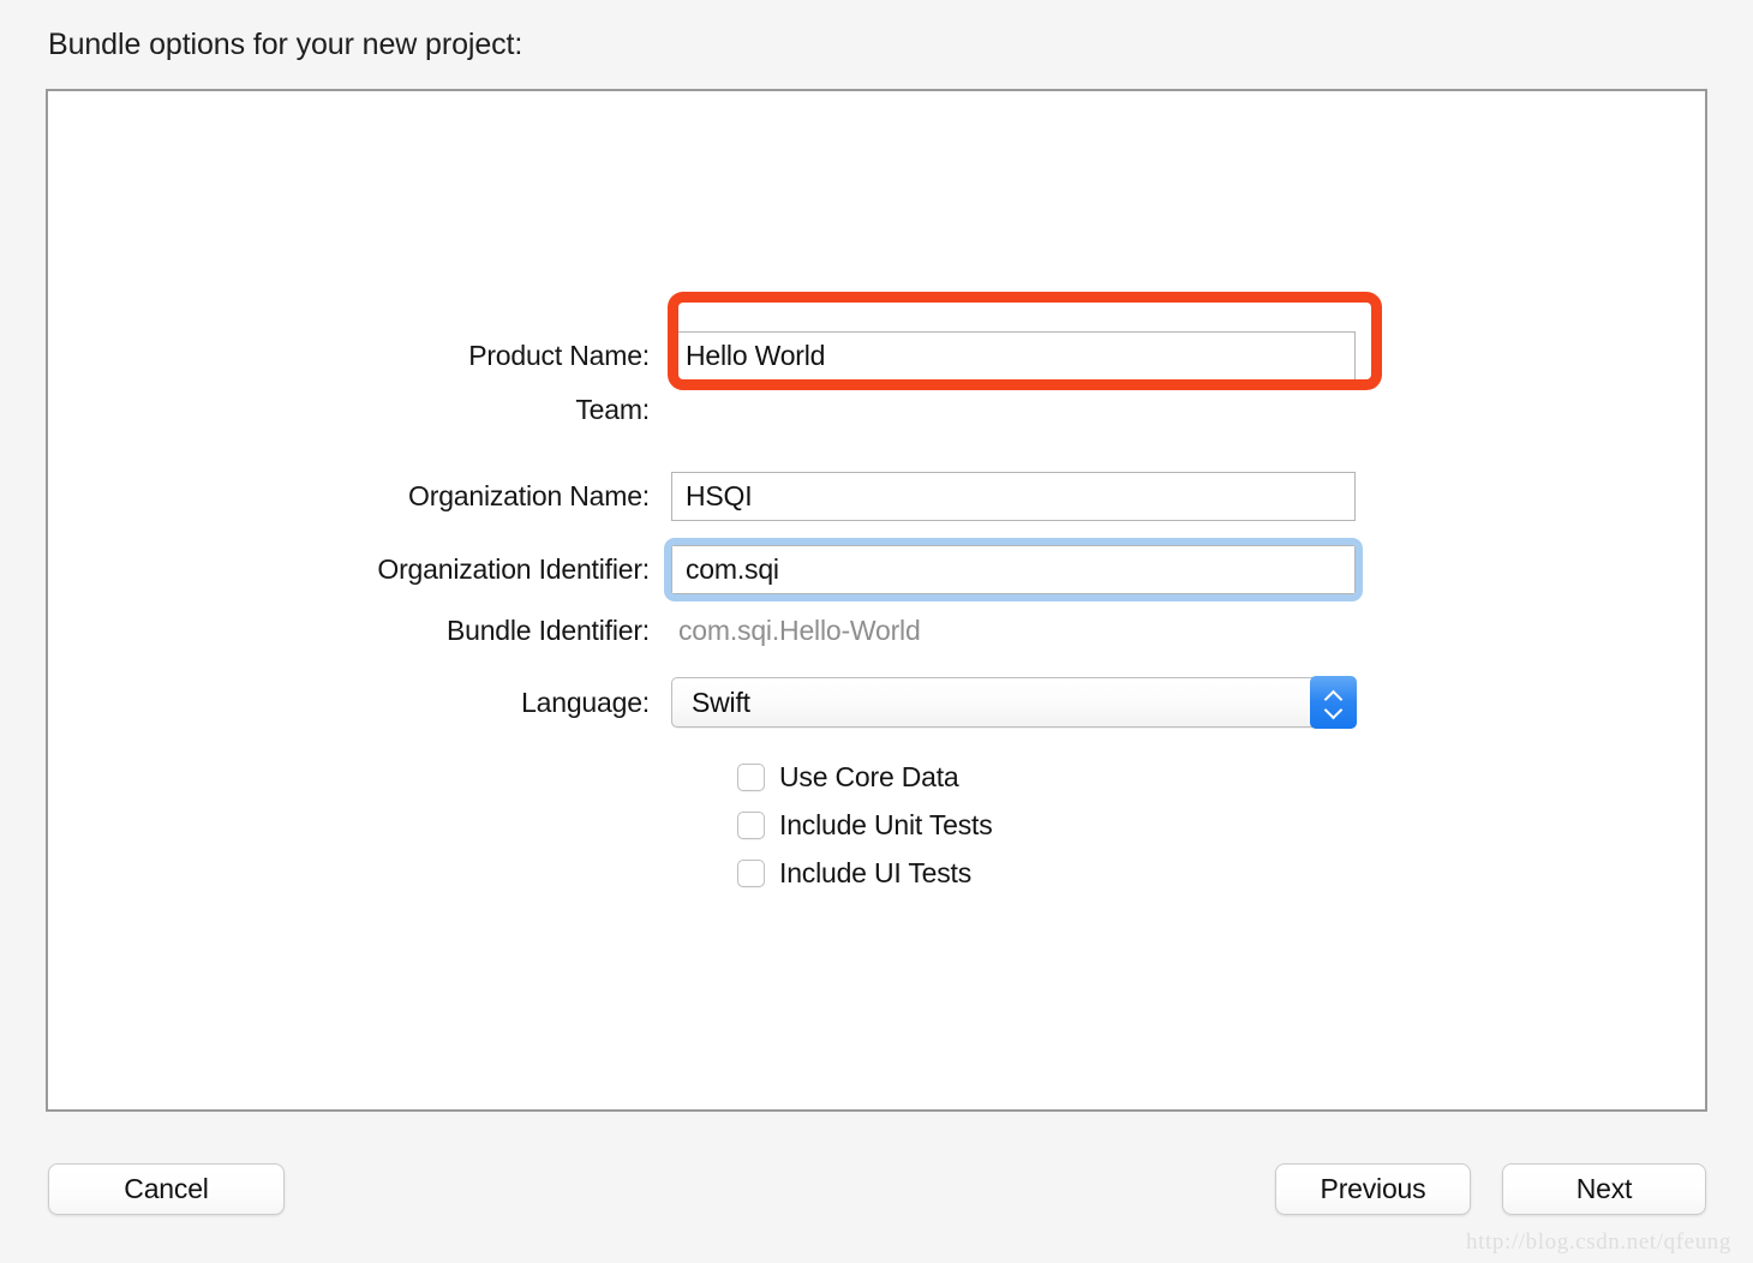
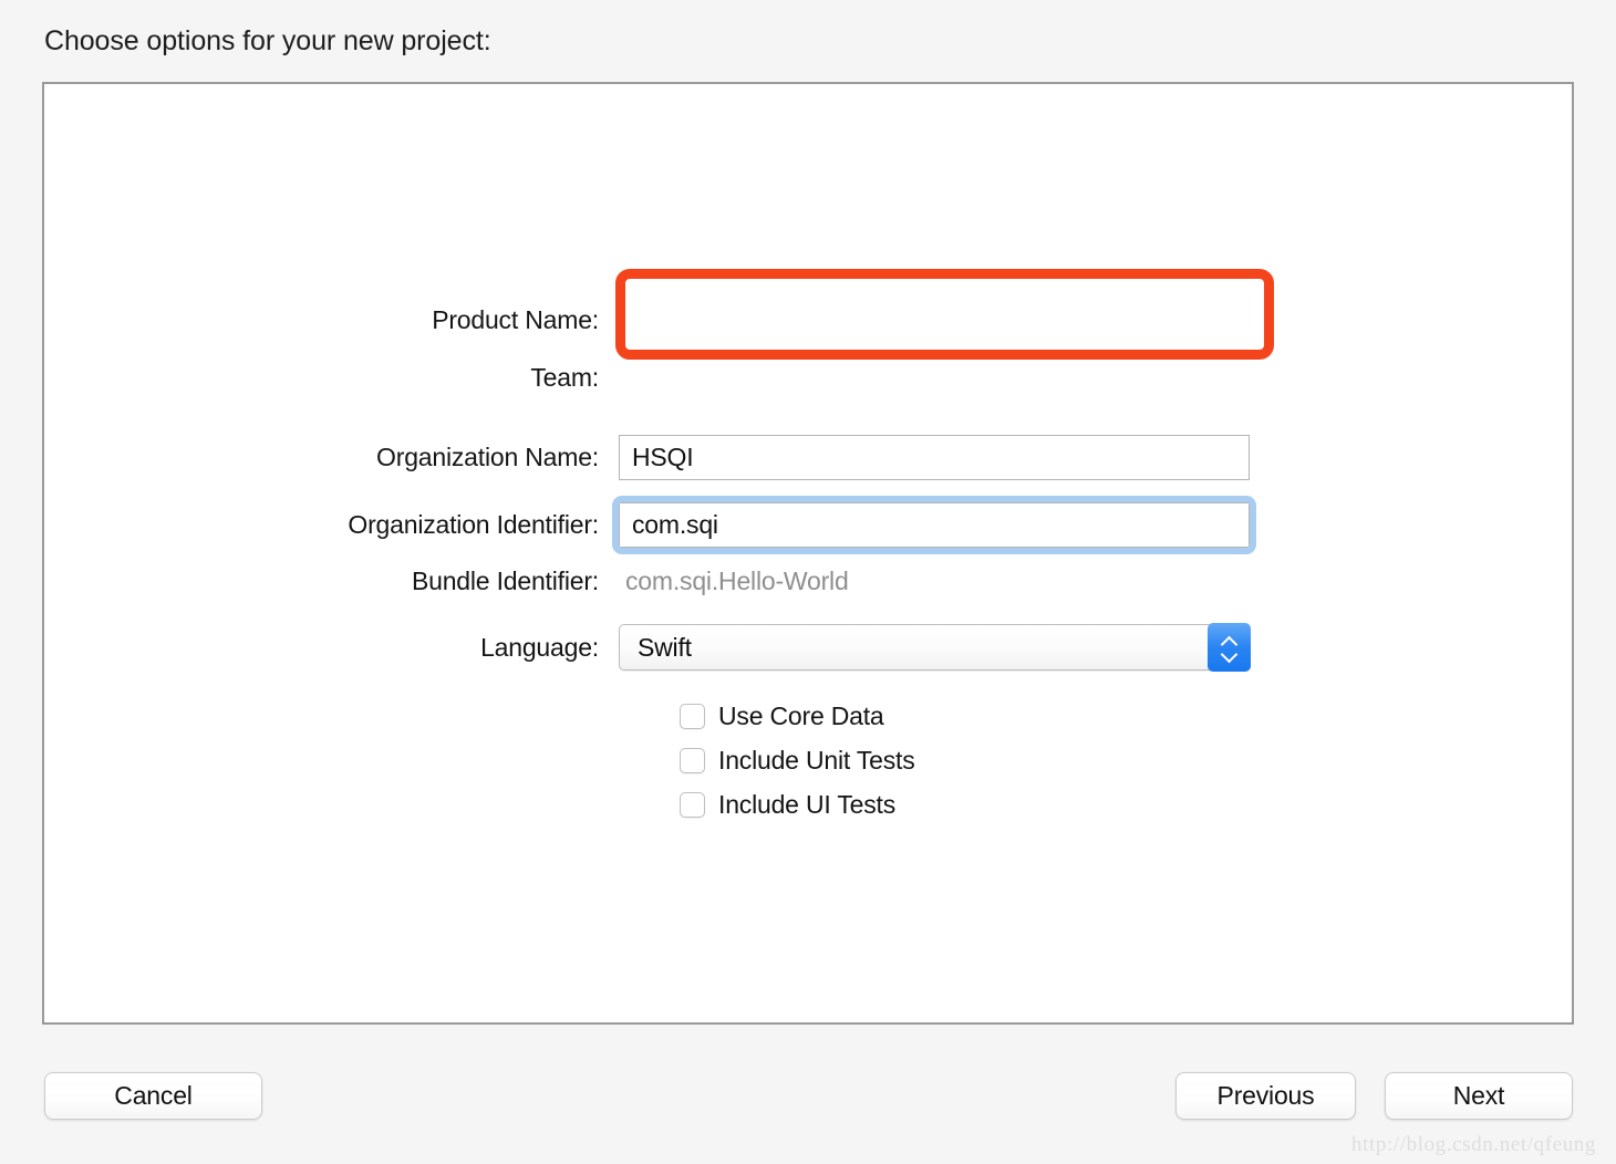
- Bundle options for your new project:
+ Choose options for your new project:
  Product Name:
- Hello World
  Team:
  Organization Name:
  HSQI
  Organization Identifier:
  com.sqi
  Bundle Identifier:
  com.sqi.Hello-World
  Language:
  Swift
  Use Core Data
  Include Unit Tests
  Include UI Tests
  Cancel
  Previous
  Next
